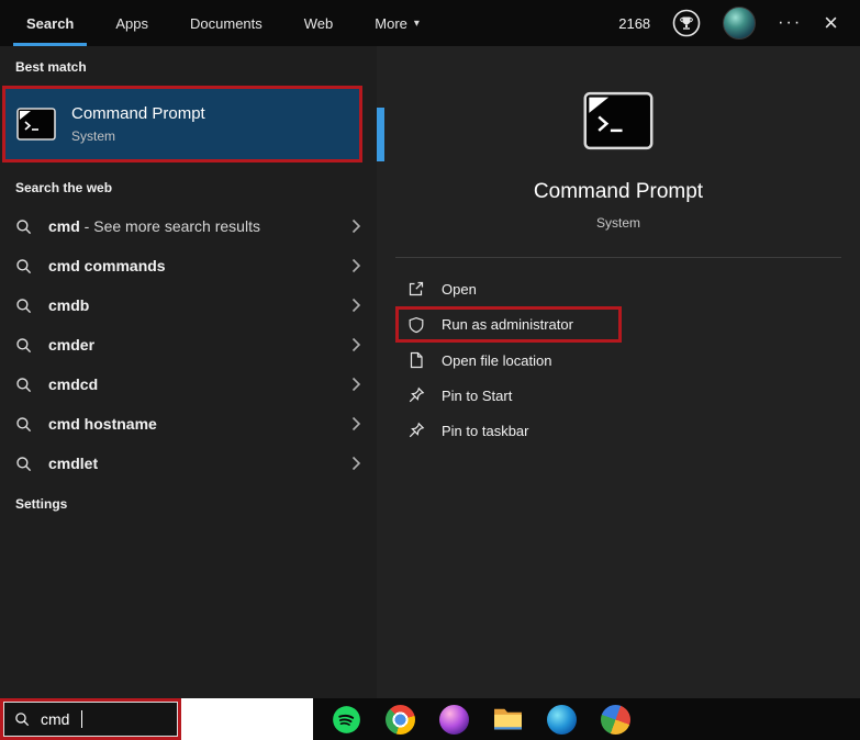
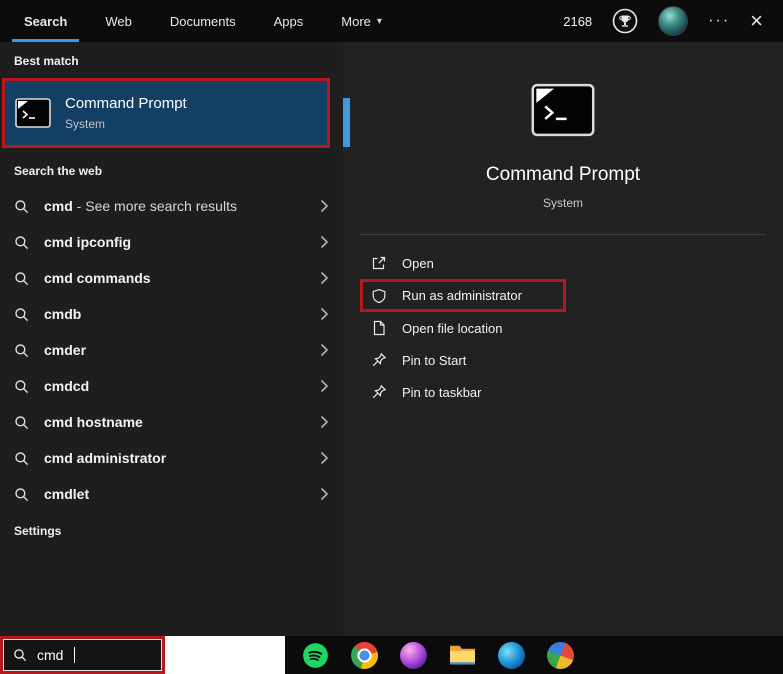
  Search
- Apps
+ Web
  Documents
- Web
+ Apps
  More
  ▾
  2168
  ···
  ×
  Best match
  Command Prompt
  System
  Search the web
  cmd - See more search results
+ cmd ipconfig
  cmd commands
  cmdb
  cmder
  cmdcd
  cmd hostname
+ cmd administrator
  cmdlet
  Settings
  Command Prompt
  System
  Open
  Run as administrator
  Open file location
  Pin to Start
  Pin to taskbar
  cmd
